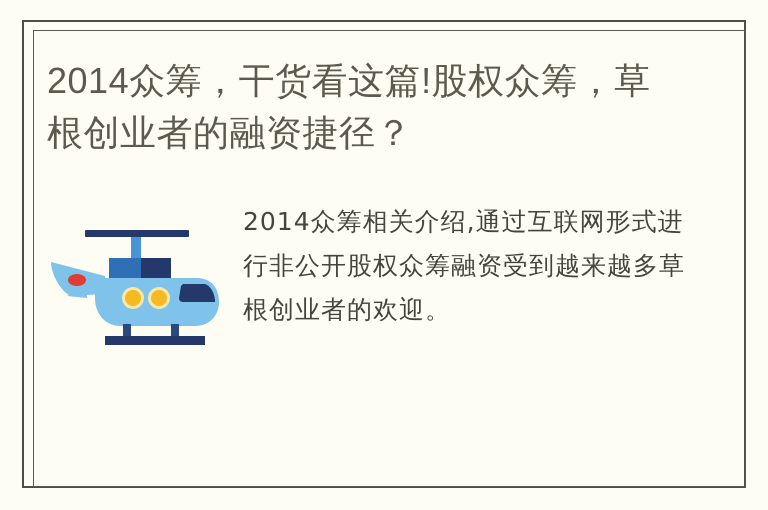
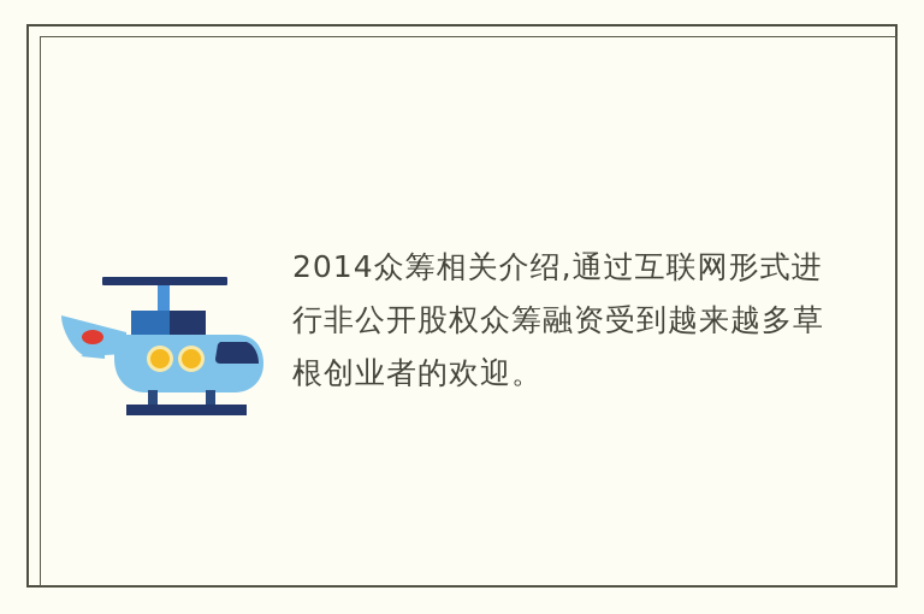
- 2014众筹，干货看这篇!股权众筹，草根创业者的融资捷径？
  2014众筹相关介绍,通过互联网形式进行非公开股权众筹融资受到越来越多草根创业者的欢迎。
